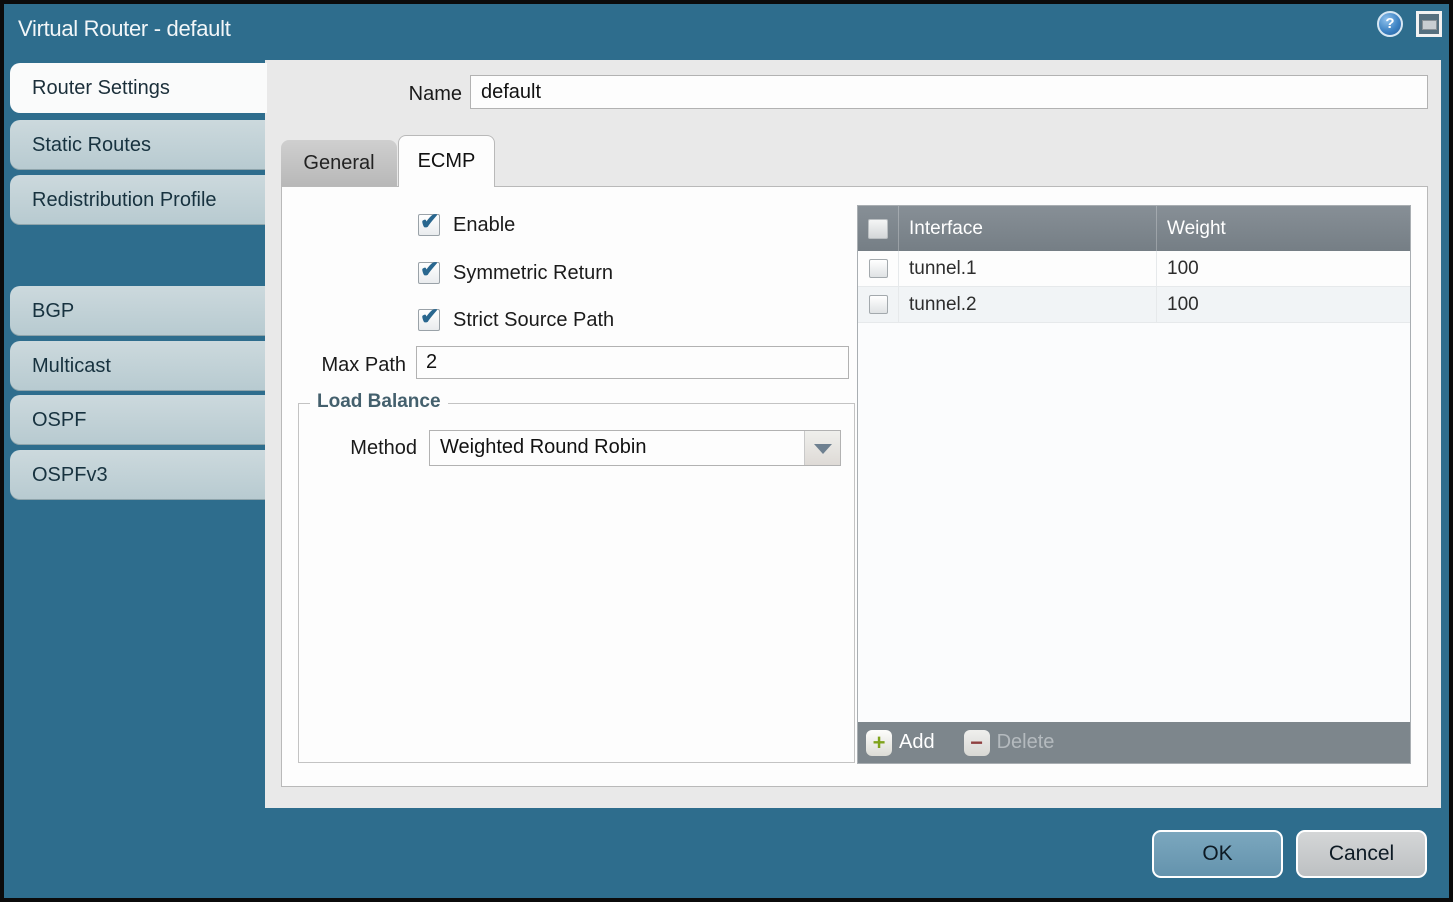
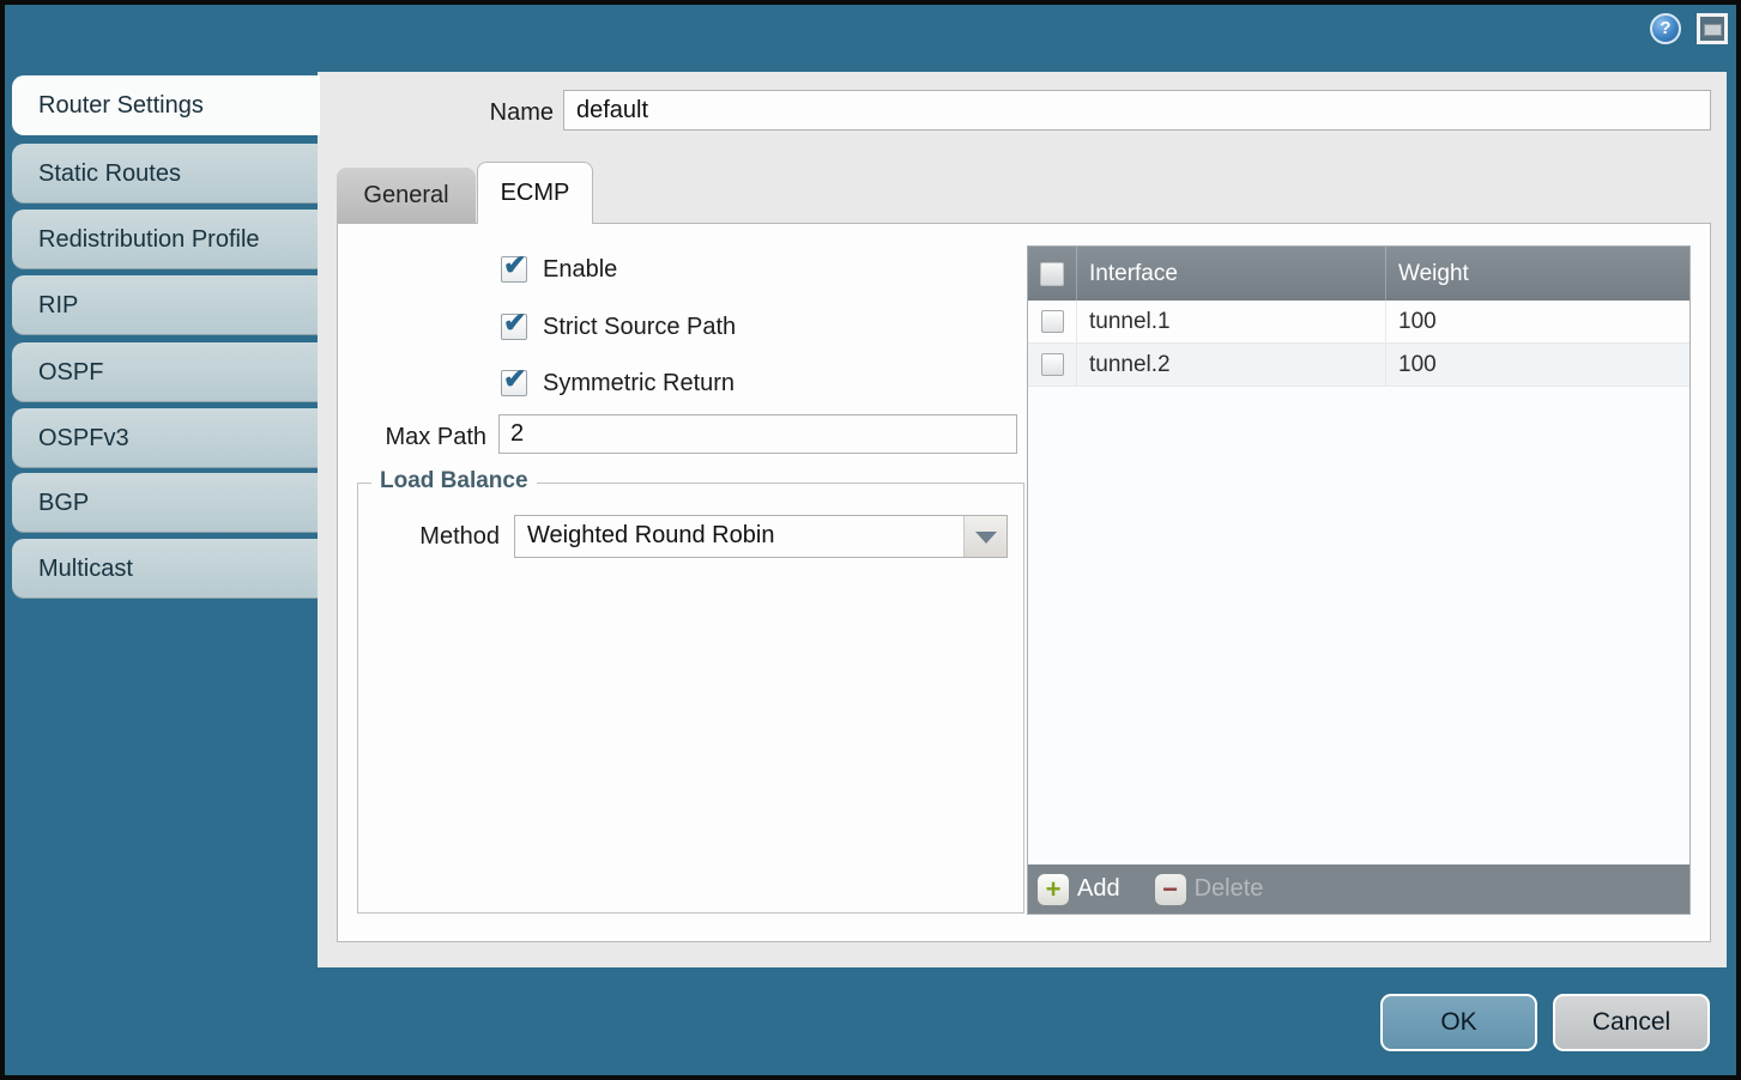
- Virtual Router - default
  ?
  Router Settings
  Static Routes
  Redistribution Profile
+ RIP
- BGP
+ OSPF
- Multicast
+ OSPFv3
- OSPF
+ BGP
- OSPFv3
+ Multicast
  Name
  default
  General
  ECMP
  ✔
  Enable
  ✔
- Symmetric Return
+ Strict Source Path
  ✔
- Strict Source Path
+ Symmetric Return
  Max Path
  2
  Load Balance
  Method
  Weighted Round Robin
  Interface
  Weight
  tunnel.1
  100
  tunnel.2
  100
  +
  Add
  −
  Delete
  OK
  Cancel
